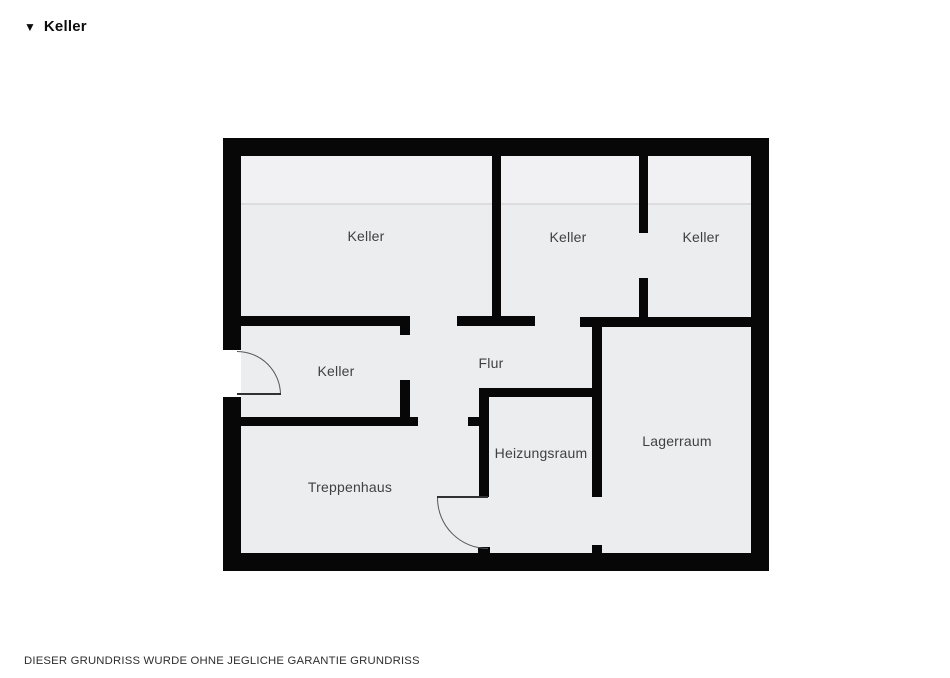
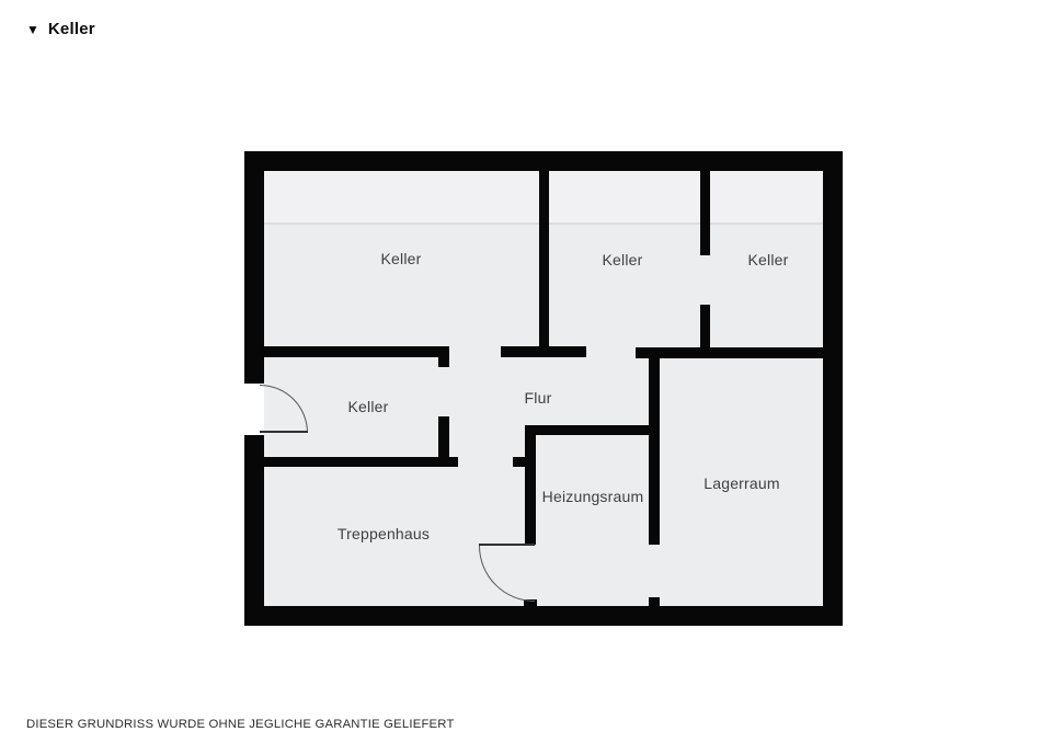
  ▼
  Keller
  Keller
  Keller
  Keller
  Keller
  Flur
  Heizungsraum
  Lagerraum
  Treppenhaus
- DIESER GRUNDRISS WURDE OHNE JEGLICHE GARANTIE GRUNDRISS
+ DIESER GRUNDRISS WURDE OHNE JEGLICHE GARANTIE GELIEFERT
